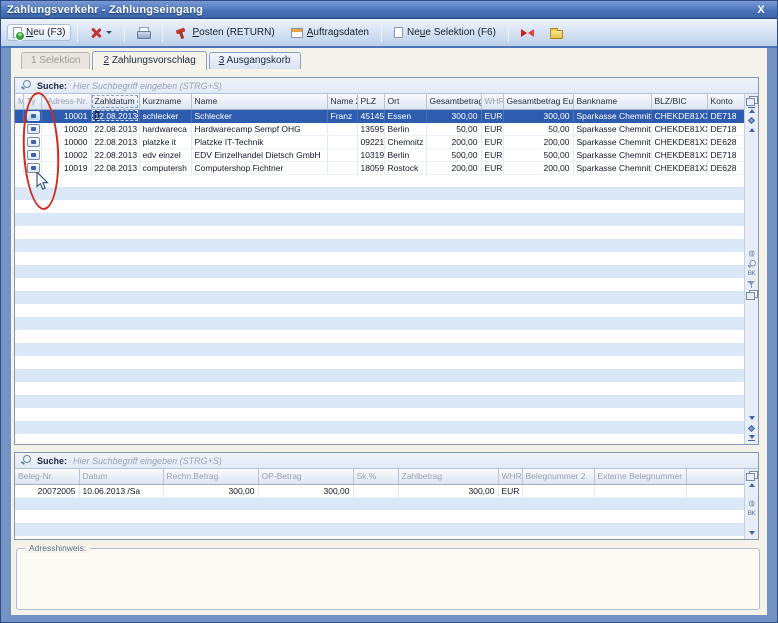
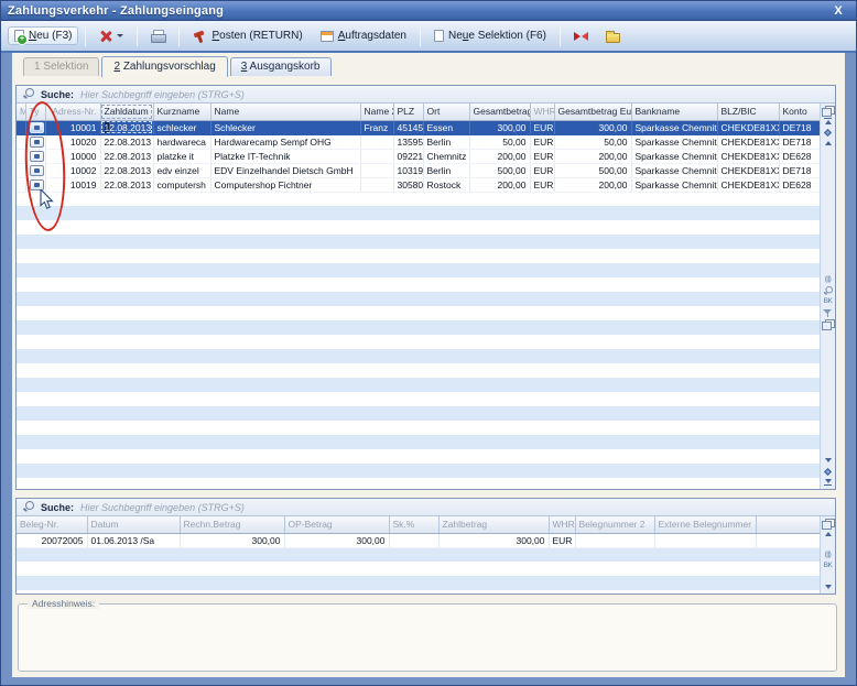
  Zahlungsverkehr - Zahlungseingang
  X
  Neu (F3)
  Posten (RETURN)
  Auftragsdaten
  Neue Selektion (F6)
  1 Selektion
  2 Zahlungsvorschlag
  3 Ausgangskorb
  Suche:
  Hier Suchbegriff eingeben (STRG+S)
  M	Ty	Adress-Nr.	Zahldatum	Kurzname	Name	Name	PLZ	Ort	Gesamtbetra	WHR	Gesamtbetrag Eu	Bankname	BLZ/BIC	Konto
  		10001	12.08.2013	schlecker	Schlecker	Franz	45145	Essen	300,00	EUR	300,00	Sparkasse Chemnit	CHEKDE81X	DE718
  		10020	22.08.2013	hardwareca	Hardwarecamp Sempf OHG		13595	Berlin	50,00	EUR	50,00	Sparkasse Chemnit	CHEKDE81X	DE718
  		10000	22.08.2013	platzke it	Platzke IT-Technik		09221	Chemnitz	200,00	EUR	200,00	Sparkasse Chemnit	CHEKDE81X	DE628
  		10002	22.08.2013	edv einzel	EDV Einzelhandel Dietsch GmbH		10319	Berlin	500,00	EUR	500,00	Sparkasse Chemnit	CHEKDE81X	DE718
- 		10019	22.08.2013	computersh	Computershop Fichtner		18059	Rostock	200,00	EUR	200,00	Sparkasse Chemnit	CHEKDE81X	DE628
+ 		10019	22.08.2013	computersh	Computershop Fichtner		30580	Rostock	200,00	EUR	200,00	Sparkasse Chemnit	CHEKDE81X	DE628
  Suche:
  Hier Suchbegriff eingeben (STRG+S)
  Beleg-Nr.	Datum	Rechn.Betrag	OP-Betrag	Sk.%	Zahlbetrag	WHR	Belegnummer 2	Externe Belegnummer
- 20072005	10.06.2013 /Sa	300,00	300,00		300,00	EUR
+ 20072005	01.06.2013 /Sa	300,00	300,00		300,00	EUR
  Adresshinweis:
